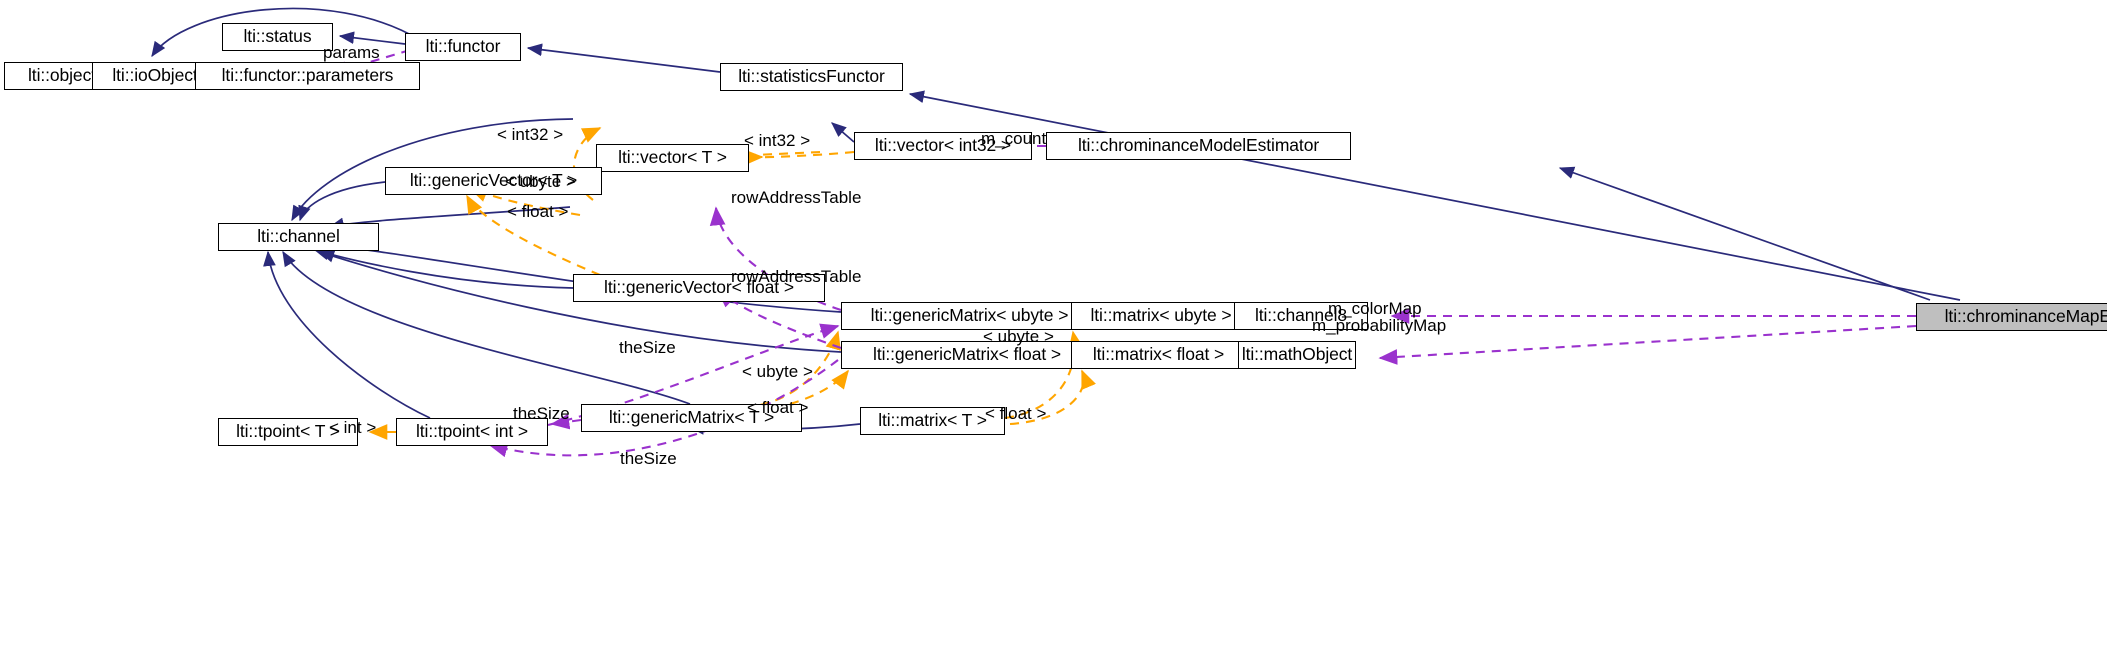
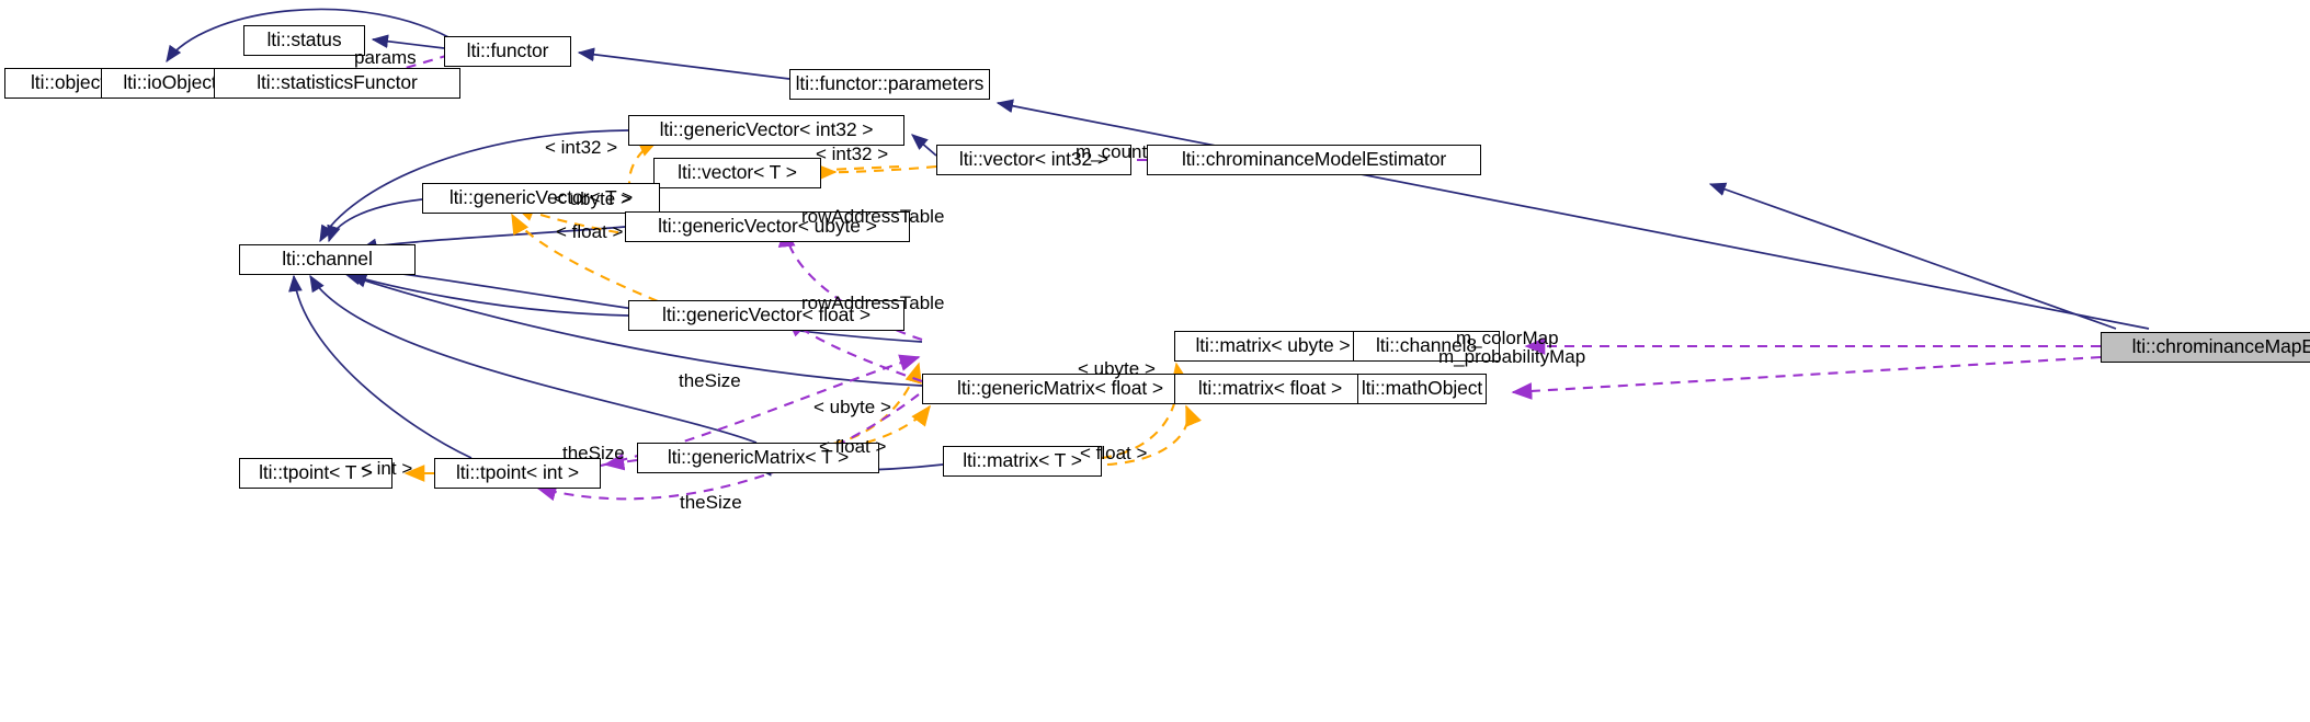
  lti::objec
  lti::ioObjec
  lti::status
- lti::functor::parameters
+ lti::statisticsFunctor
  lti::functor
- lti::statisticsFunctor
+ lti::functor::parameters
  lti::chrominanceModelEstimator
+ lti::genericVector< int32 >
  lti::vector< int32 >
  lti::vector< T >
  lti::genericVector< T >
+ lti::genericVector< ubyte >
  lti::channel
  lti::genericVector< float >
- lti::genericMatrix< ubyte >
  lti::matrix< ubyte >
  lti::channel8
  lti::chrominanceMapE
  lti::genericMatrix< float >
  lti::matrix< float >
  lti::mathObject
  lti::genericMatrix< T >
  lti::matrix< T >
  lti::tpoint< T >
  lti::tpoint< int >
  params
  < int32 >
  < int32 >
  m_count
  < ubyte >
  < float >
  rowAddressTable
  rowAddressTable
  m_colorMap
  m_probabilityMap
  < ubyte >
  theSize
  < ubyte >
  < float >
  < float >
  theSize
  < int >
  theSize
